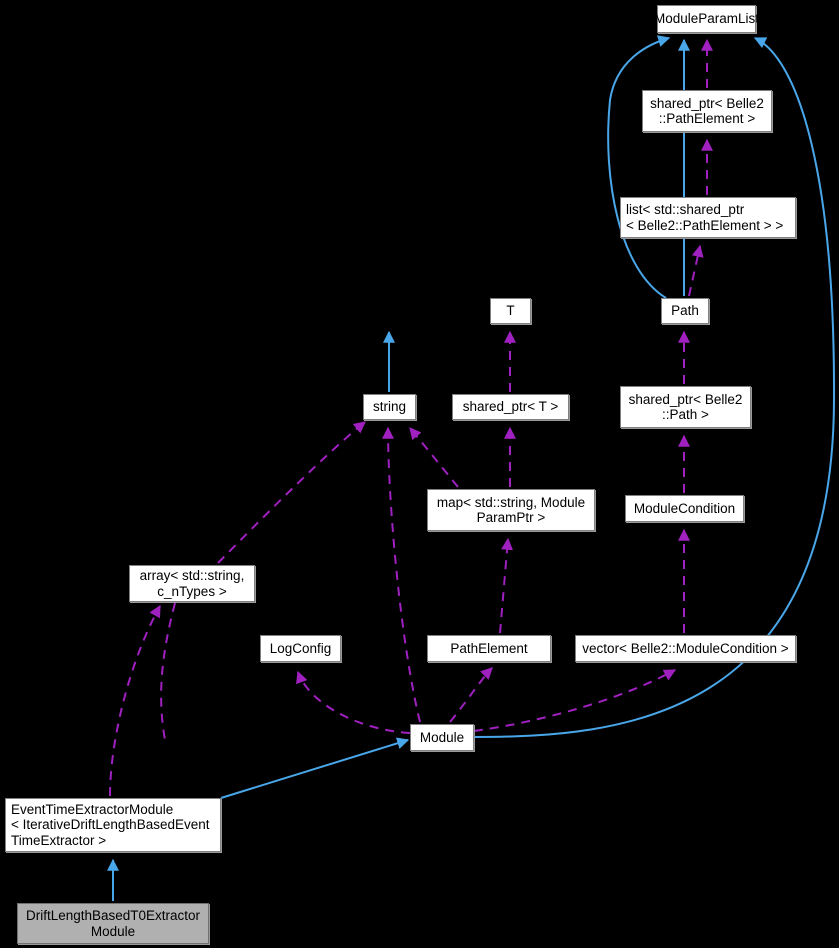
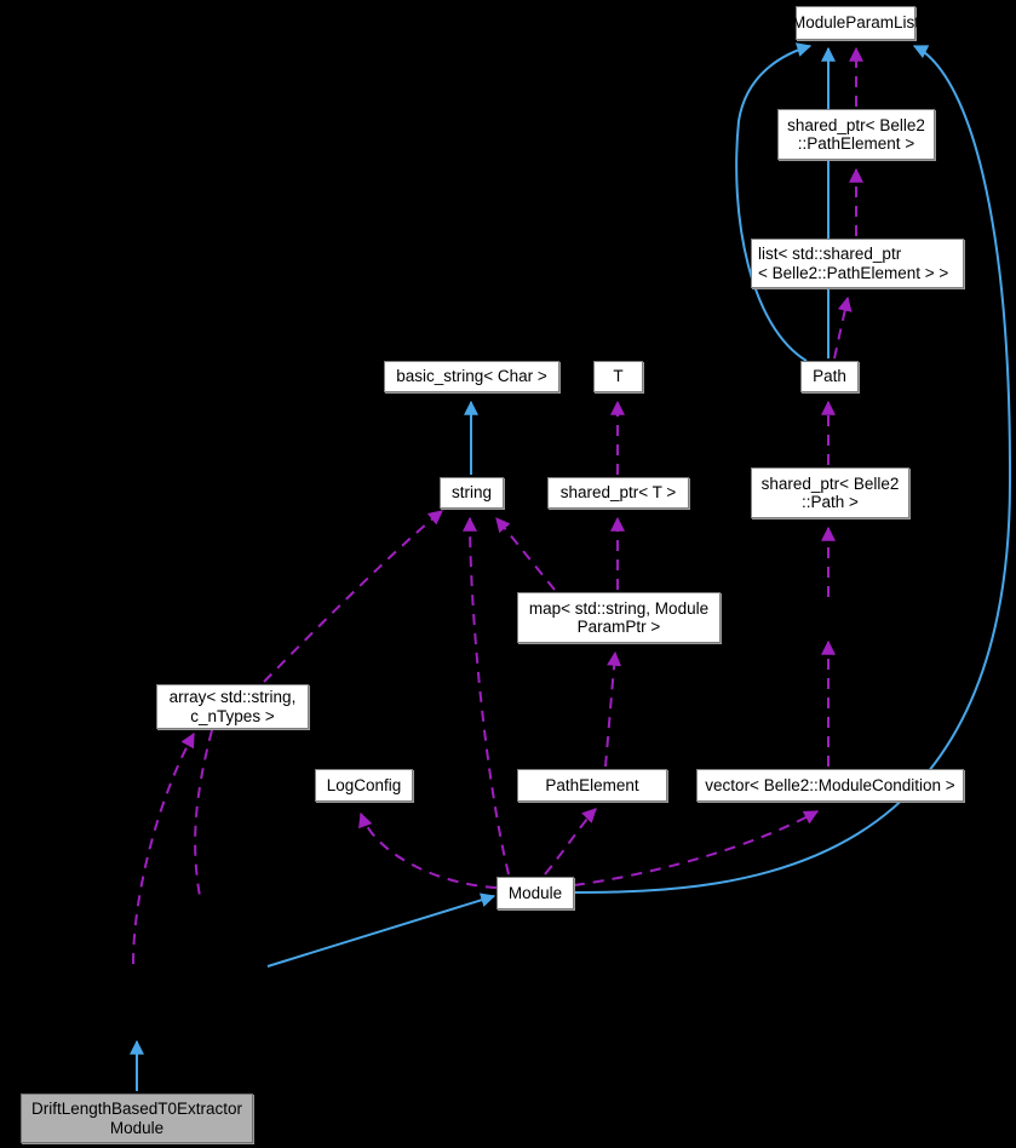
  ModuleParamList
  shared_ptr< Belle2
  ::PathElement >
  list< std::shared_ptr
  < Belle2::PathElement > >
  Path
  shared_ptr< Belle2
  ::Path >
- ModuleCondition
  vector< Belle2::ModuleCondition >
+ basic_string< Char >
  T
  string
  shared_ptr< T >
  map< std::string, Module
  ParamPtr >
  array< std::string,
  c_nTypes >
  LogConfig
  PathElement
  Module
- EventTimeExtractorModule
- < IterativeDriftLengthBasedEvent
- TimeExtractor >
  DriftLengthBasedT0Extractor
  Module
